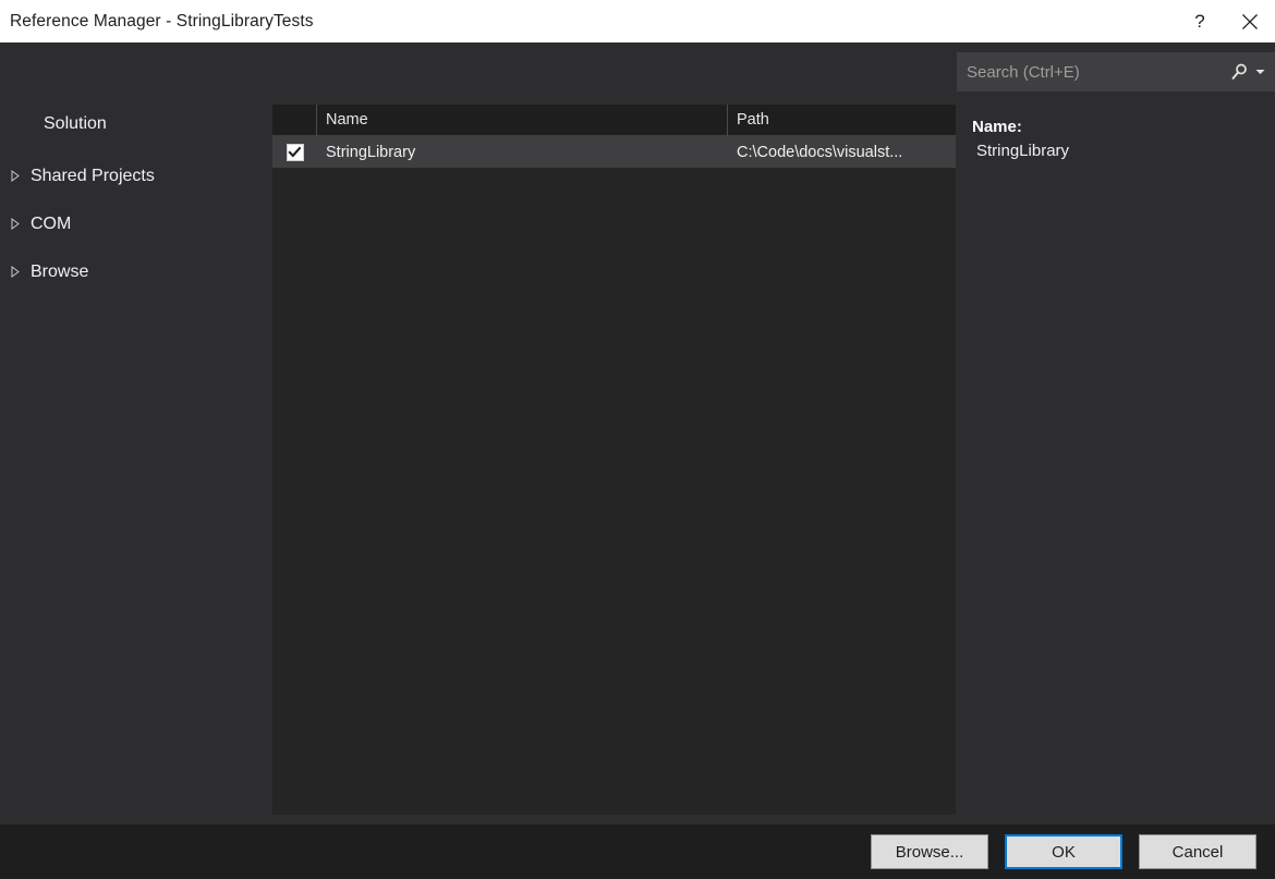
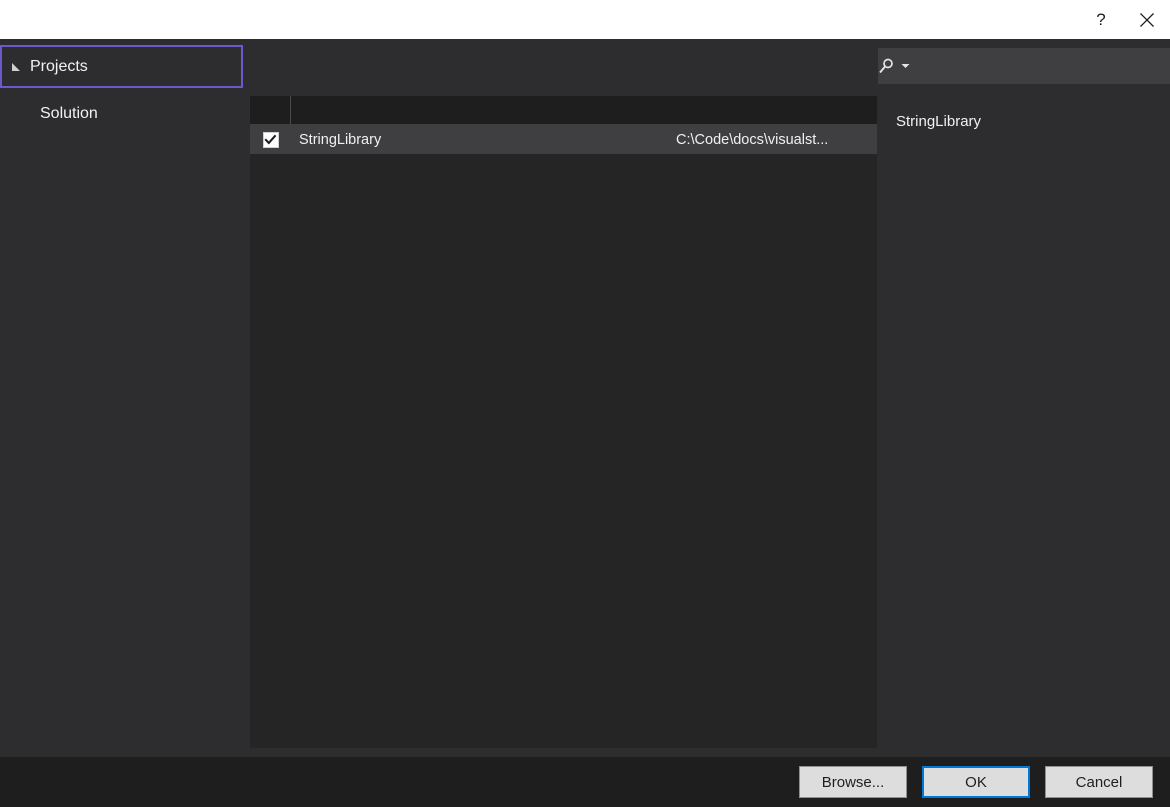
- Reference Manager - StringLibraryTests
  ?
+ Projects
  Solution
- Shared Projects
- COM
- Browse
- Search (Ctrl+E)
- Name
- Path
  StringLibrary
  C:\Code\docs\visualst...
- Name:
  StringLibrary
  Browse...
  OK
  Cancel
